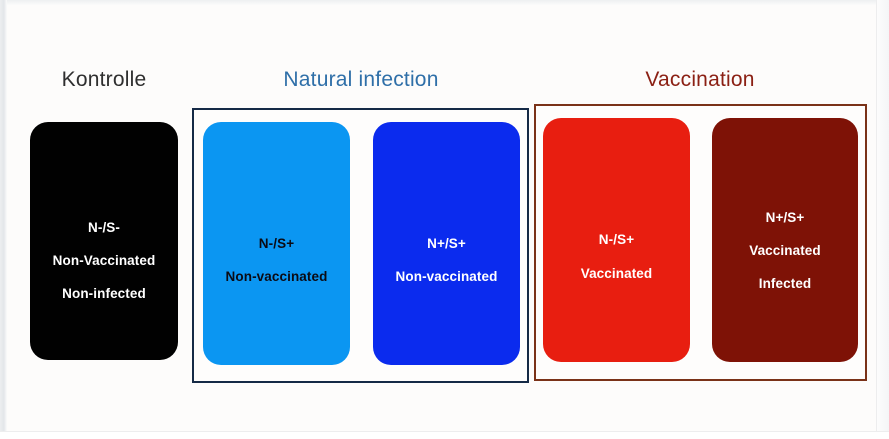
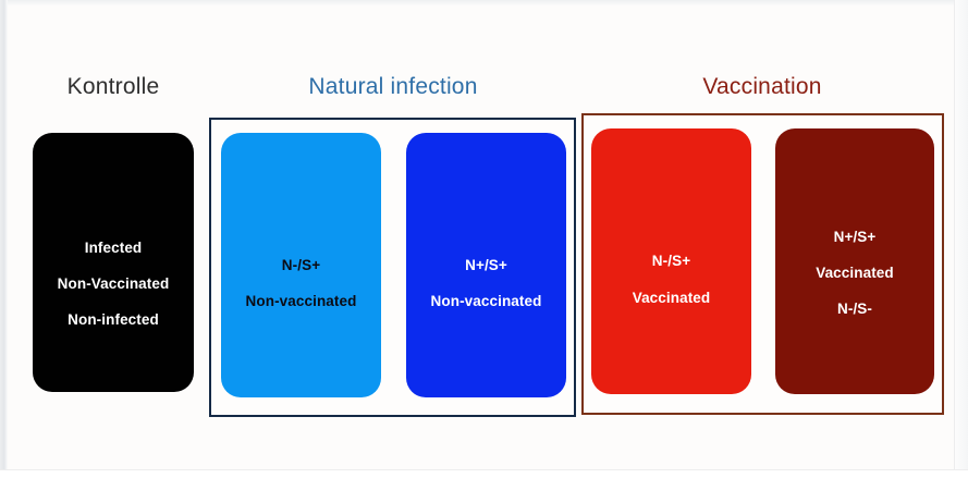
  Kontrolle
  Natural infection
  Vaccination
- N-/S-
+ Infected
  Non-Vaccinated
  Non-infected
  N-/S+
  Non-vaccinated
  N+/S+
  Non-vaccinated
  N-/S+
  Vaccinated
  N+/S+
  Vaccinated
- Infected
+ N-/S-
